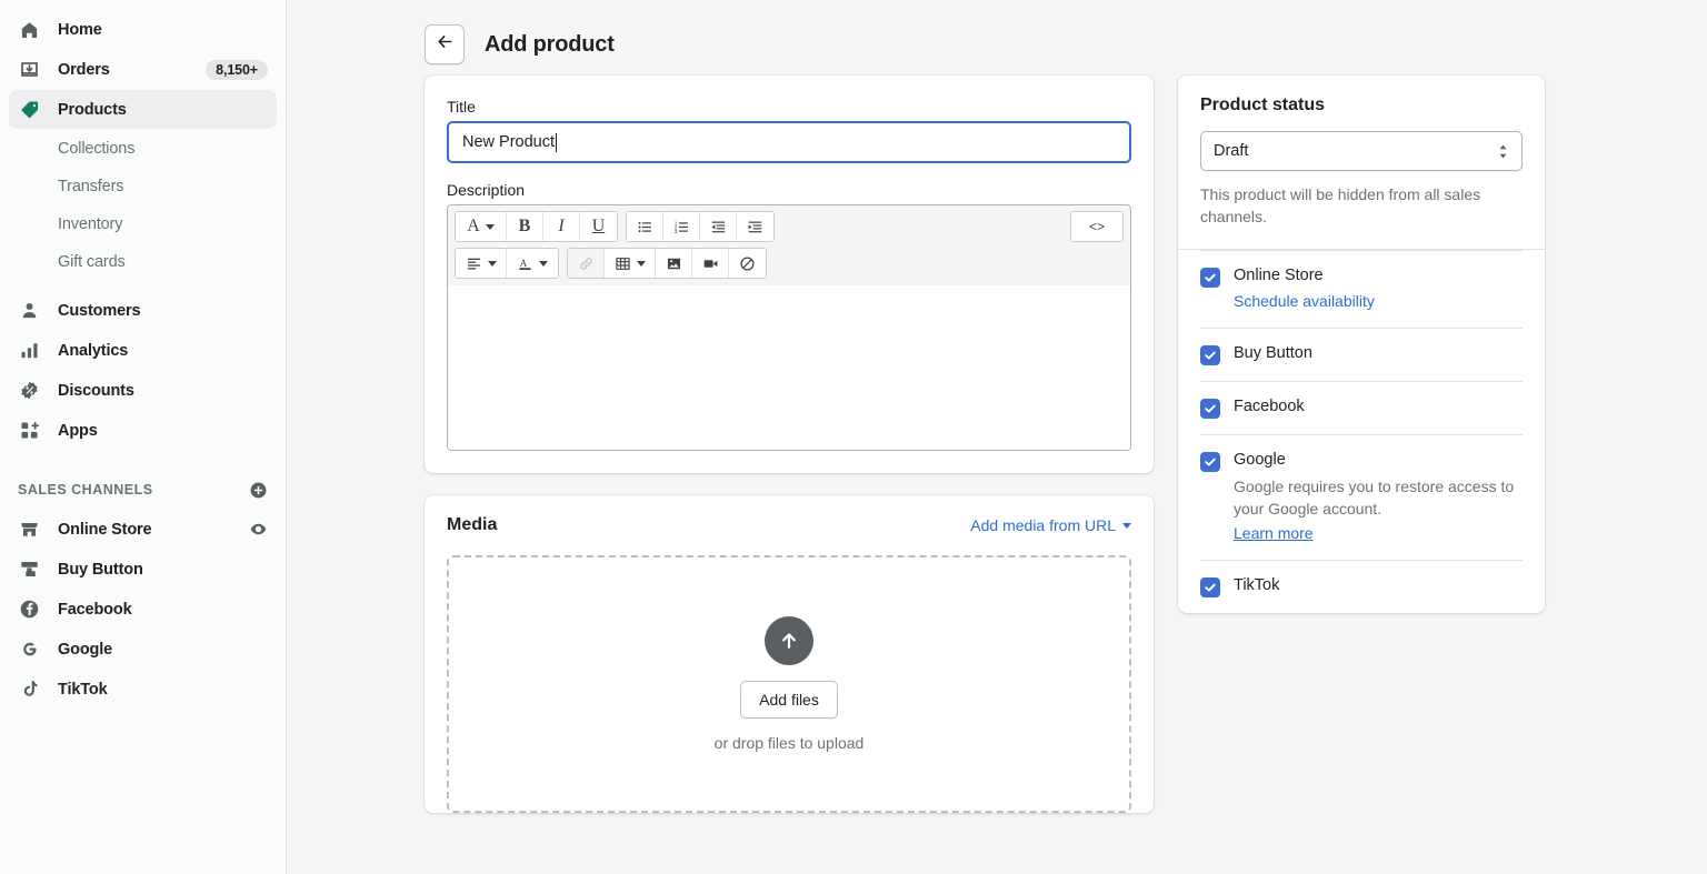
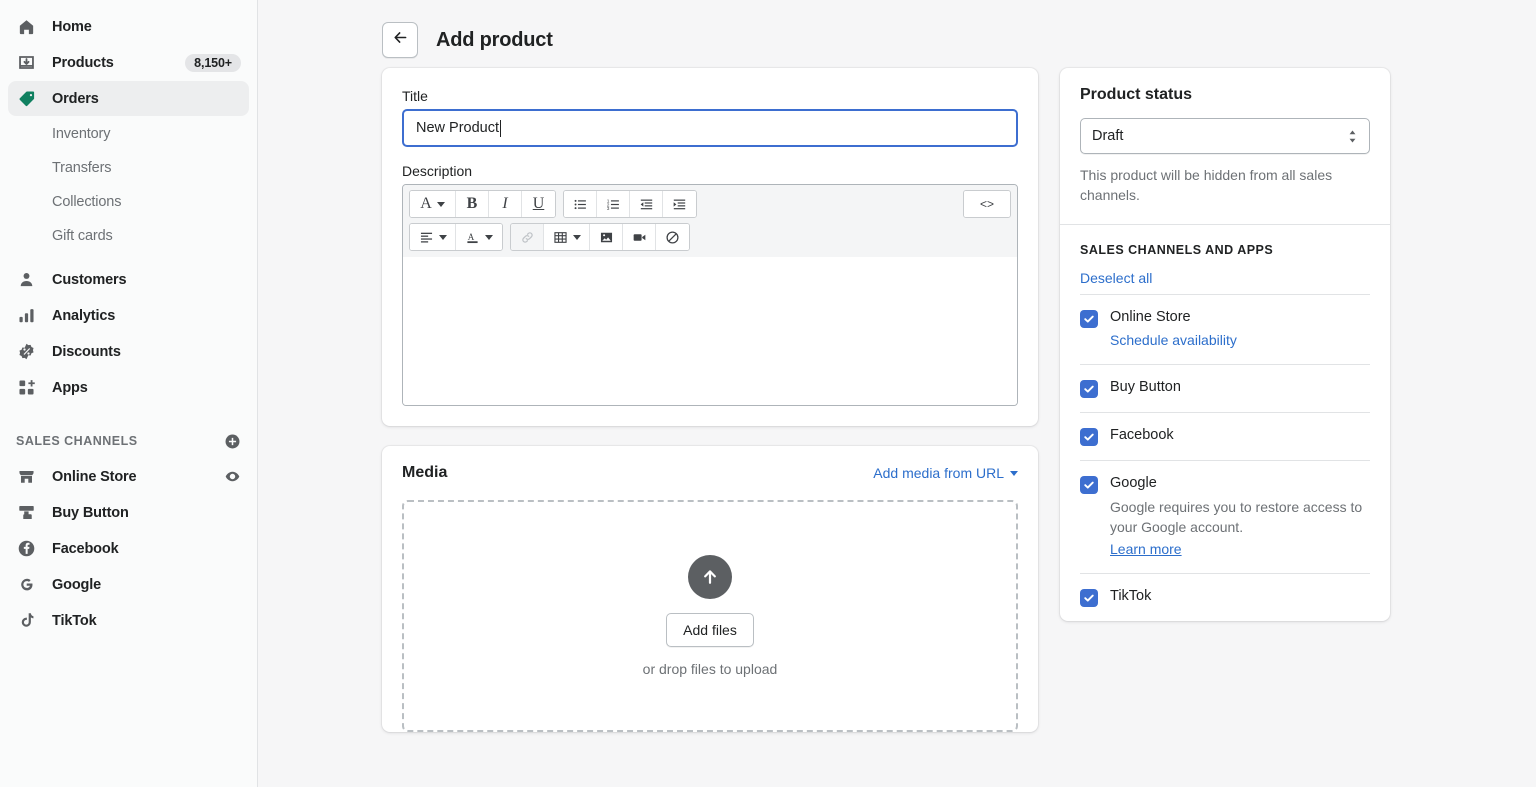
  Home
- Orders
+ Products
  8,150+
- Products
+ Orders
- Collections
+ Inventory
  Transfers
- Inventory
+ Collections
  Gift cards
  Customers
  Analytics
  Discounts
  Apps
  SALES CHANNELS
  Online Store
  Buy Button
  Facebook
  Google
  TikTok
  Add product
  Title
  New Product
  Description
  A
  B
  I
  U
  <>
  A
  Media
  Add media from URL
  Add files
  or drop files to upload
  Product status
  Draft
  This product will be hidden from all sales channels.
+ SALES CHANNELS AND APPS
+ Deselect all
  Online Store
  Schedule availability
  Buy Button
  Facebook
  Google
  Google requires you to restore access to your Google account.
  Learn more
  TikTok
